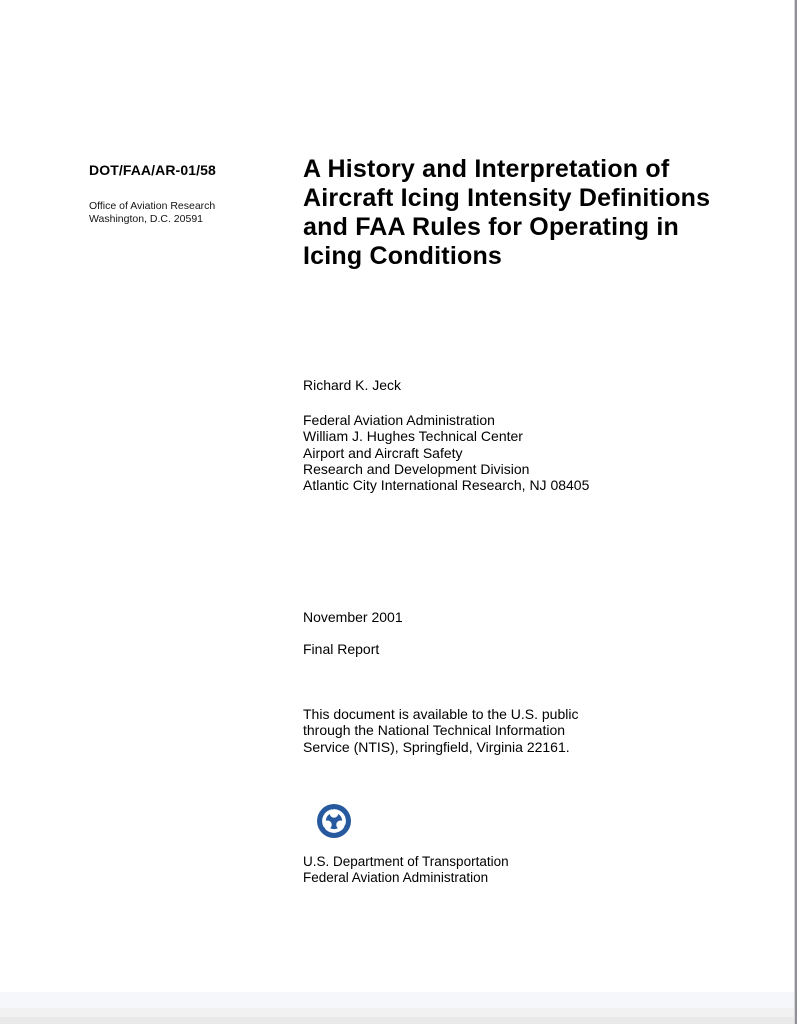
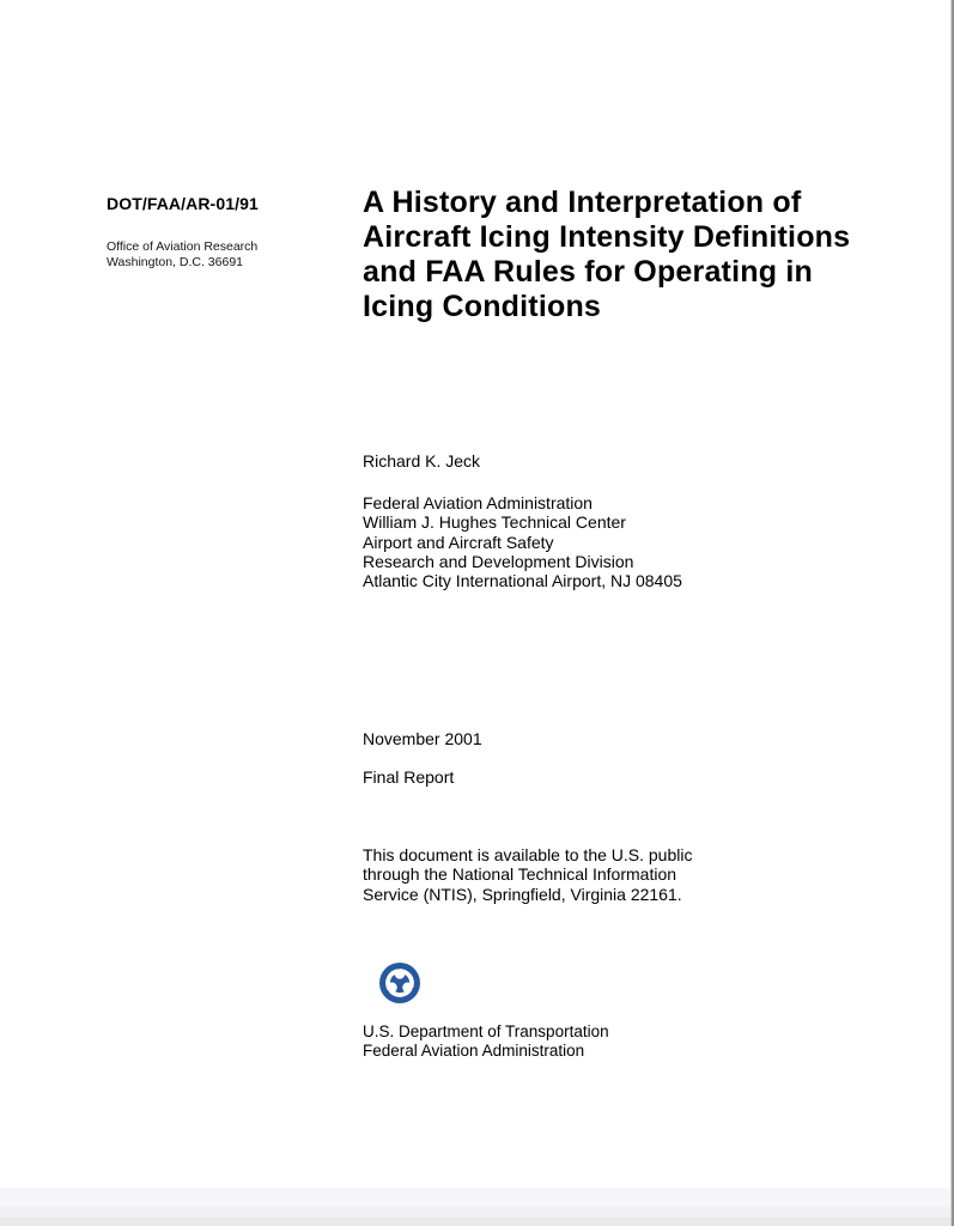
- DOT/FAA/AR-01/58
+ DOT/FAA/AR-01/91
  Office of Aviation Research
- Washington, D.C. 20591
+ Washington, D.C. 36691
  A History and Interpretation of
  Aircraft Icing Intensity Definitions
  and FAA Rules for Operating in
  Icing Conditions
  Richard K. Jeck
  Federal Aviation Administration
  William J. Hughes Technical Center
  Airport and Aircraft Safety
  Research and Development Division
- Atlantic City International Research, NJ 08405
+ Atlantic City International Airport, NJ 08405
  November 2001
  Final Report
  This document is available to the U.S. public
  through the National Technical Information
  Service (NTIS), Springfield, Virginia 22161.
  U.S. Department of Transportation
  Federal Aviation Administration
